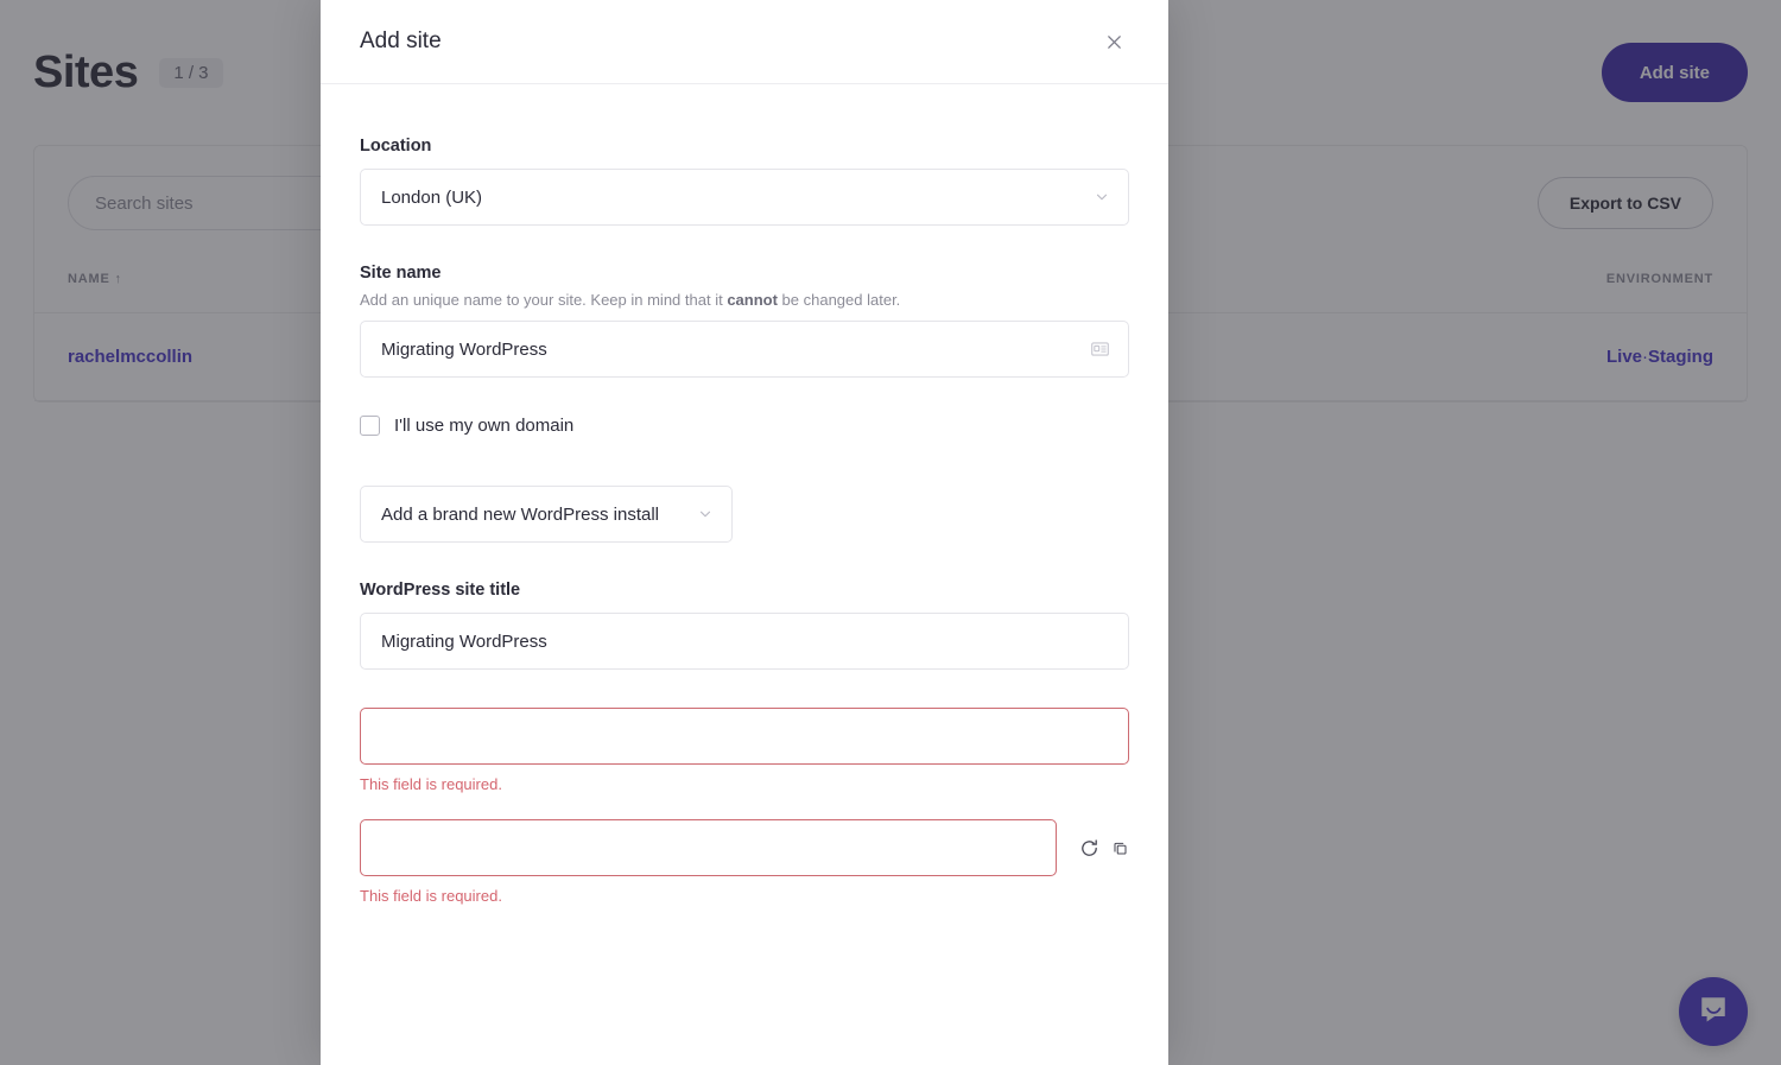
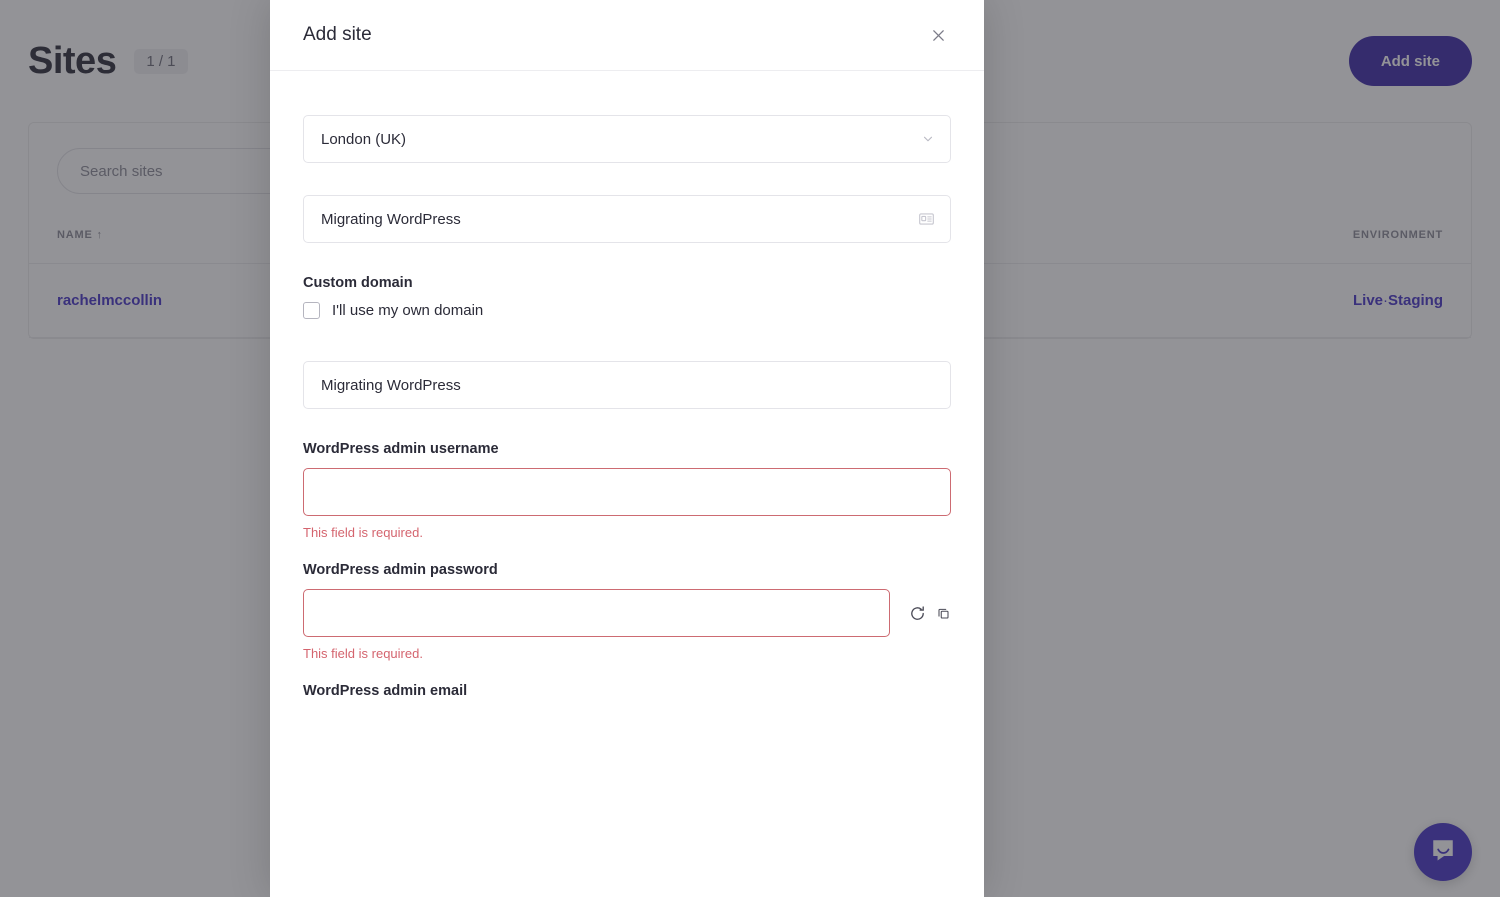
  Sites
- 1 / 3
+ 1 / 1
  Add site
  Search sites
- Export to CSV
  rachelmccollin			Live·Staging
  Add site
- Location
  London (UK)
- Site name
- Add an unique name to your site. Keep in mind that it cannot be changed later.
  Migrating WordPress
+ Custom domain
  I'll use my own domain
- Add a brand new WordPress install
- WordPress site title
  Migrating WordPress
+ WordPress admin username
  This field is required.
+ WordPress admin password
  This field is required.
+ WordPress admin email
